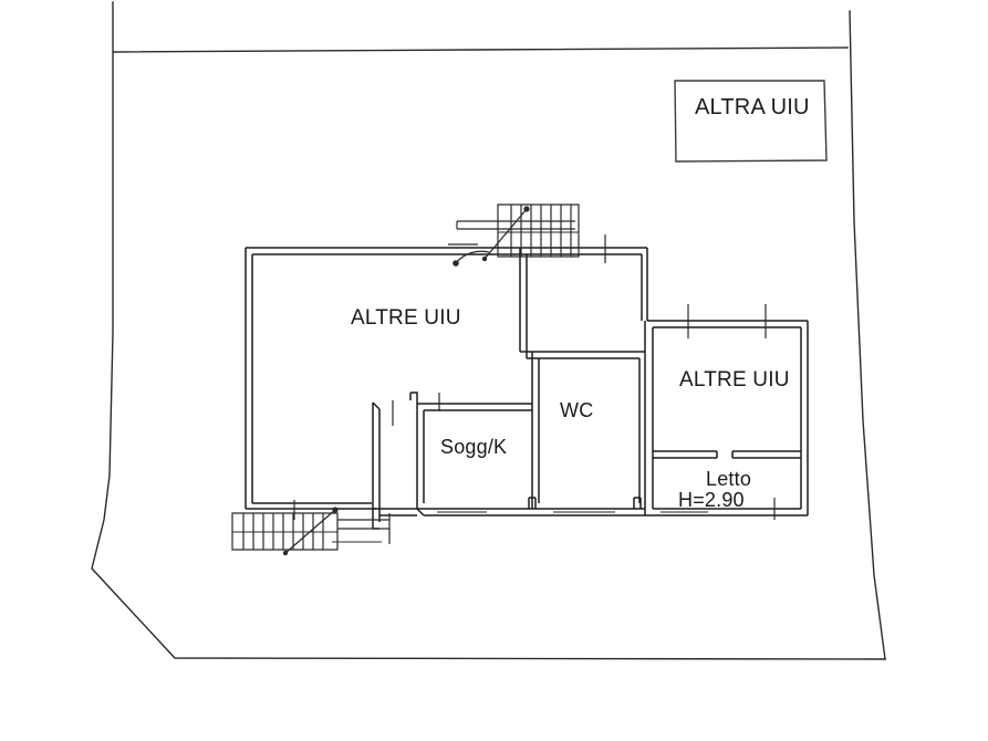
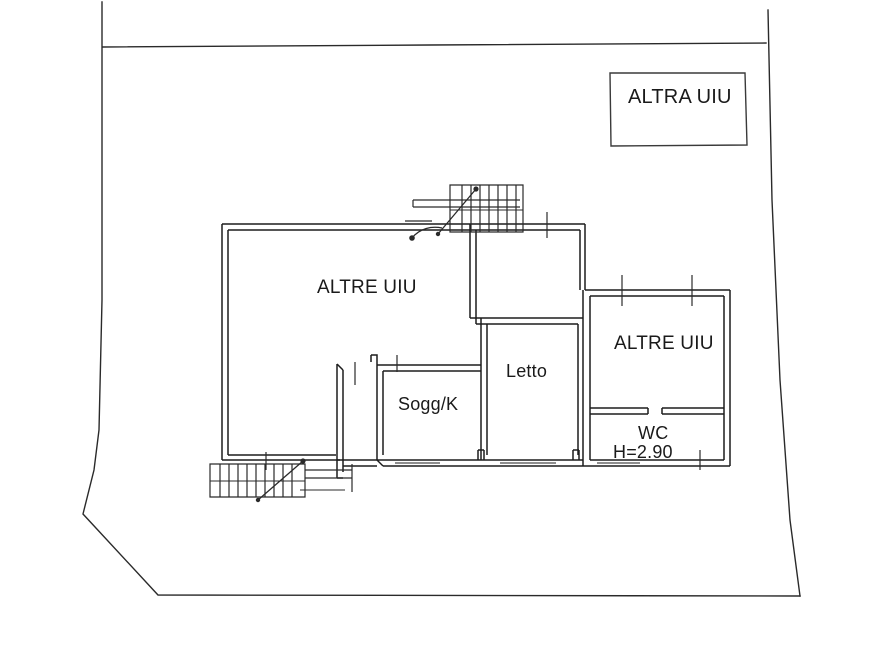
  ALTRA UIU
  ALTRE UIU
  ALTRE UIU
- WC
+ Letto
  Sogg/K
- Letto
+ WC
  H=2.90
